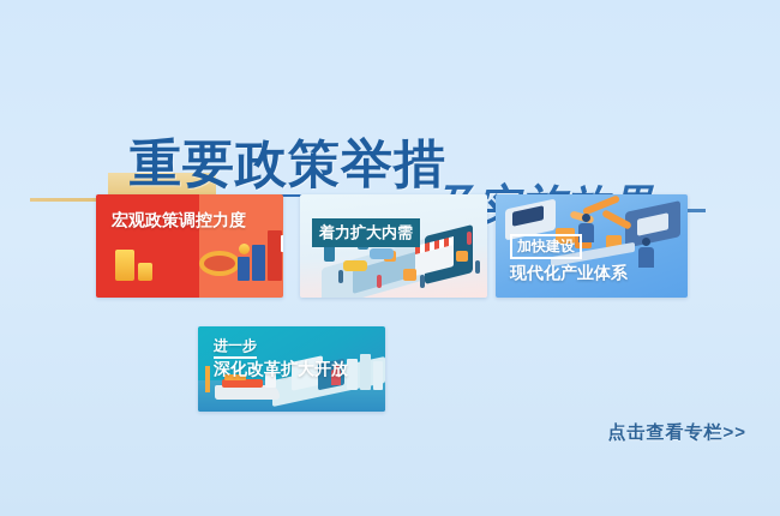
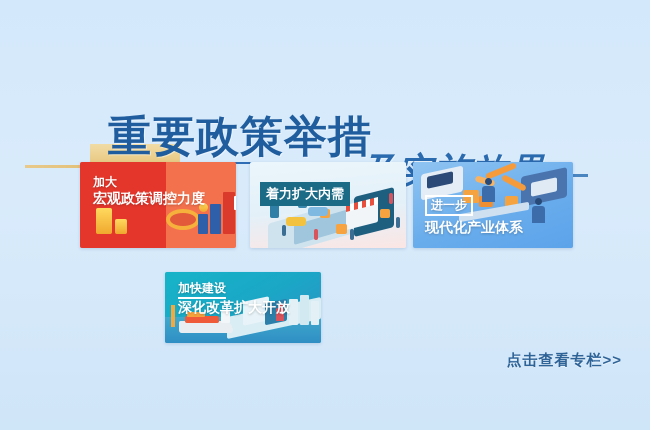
  重要政策举措
+ 加大
  宏观政策调控力度
  着力扩大内需
- 加快建设
+ 进一步
  现代化产业体系
- 进一步
+ 加快建设
  深化改革扩大开放
  点击查看专栏>>
